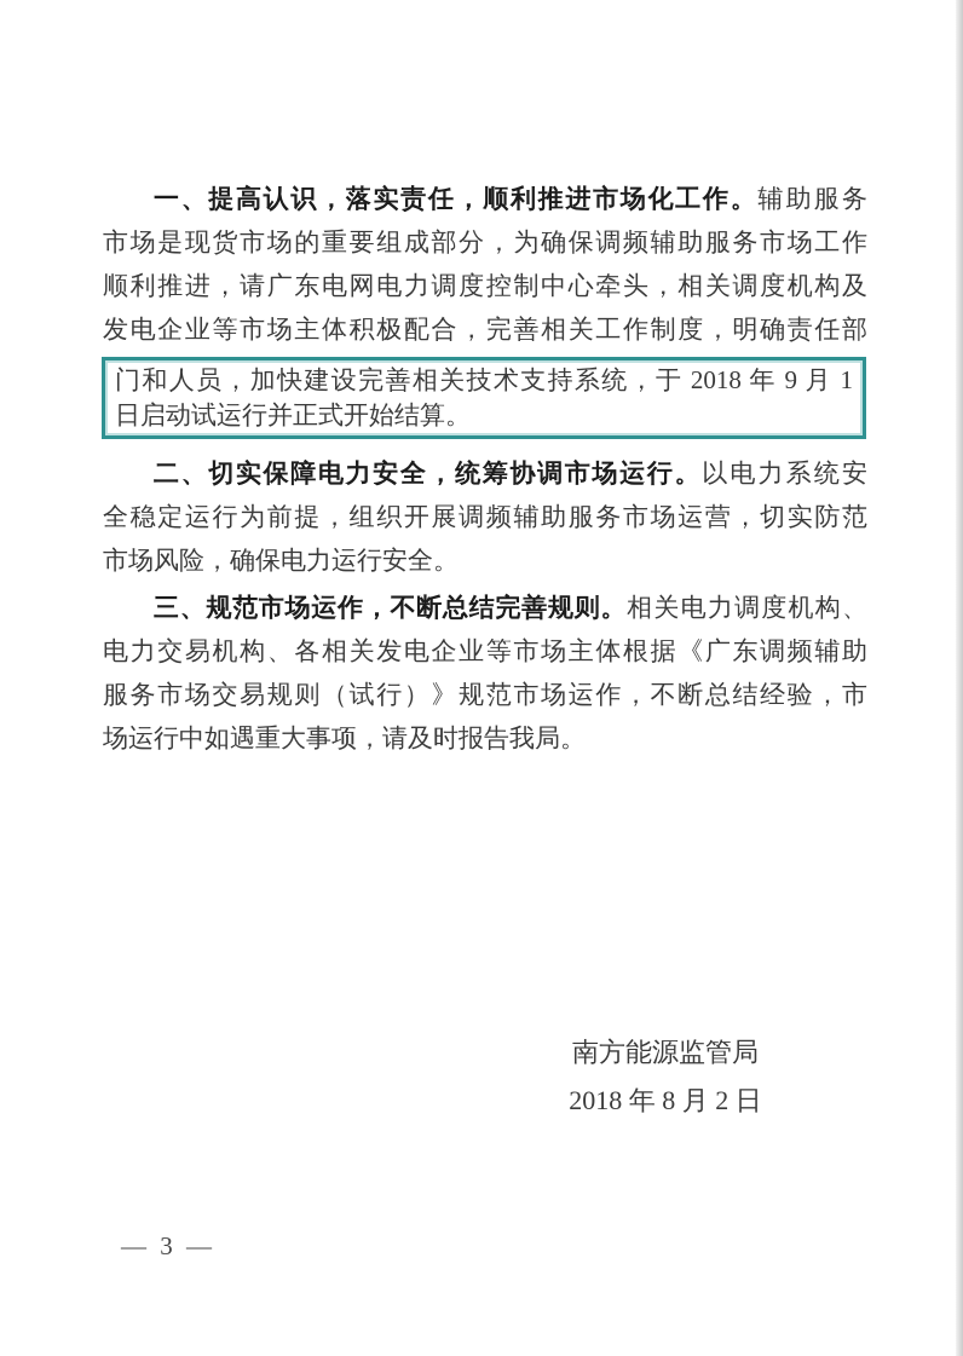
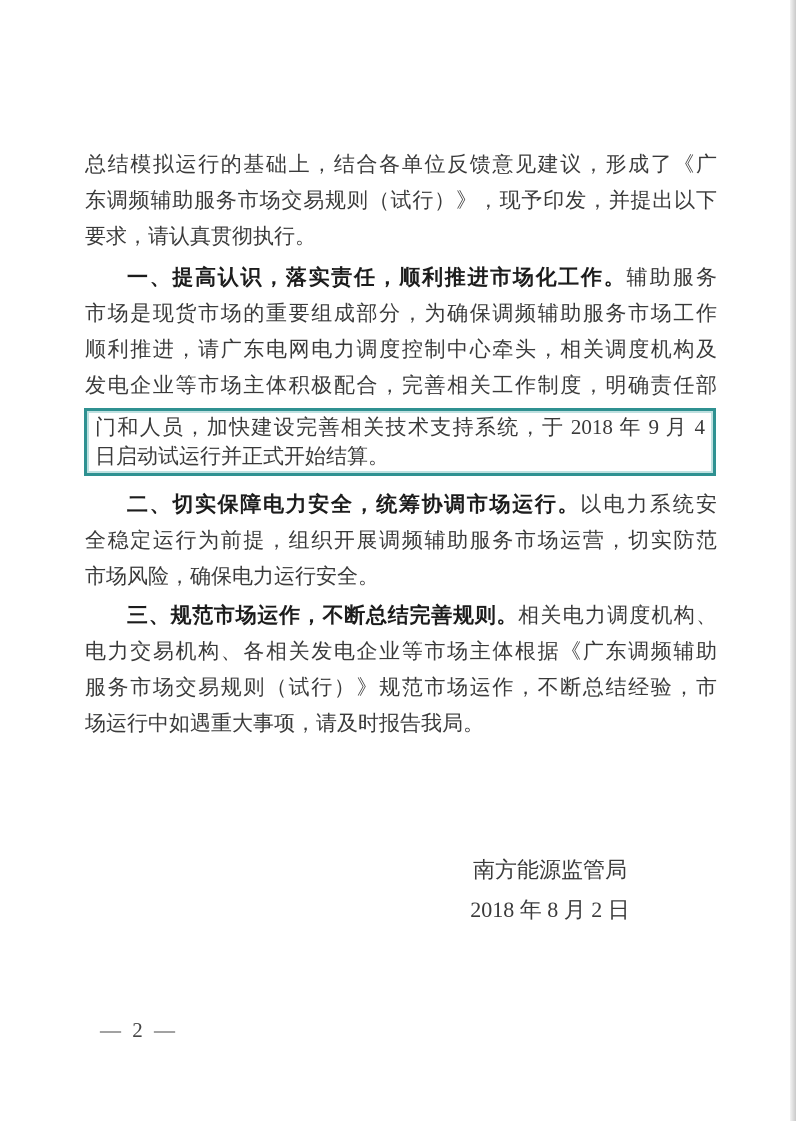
+ 总结模拟运行的基础上，结合各单位反馈意见建议，形成了《广
+ 东调频辅助服务市场交易规则（试行）》，现予印发，并提出以下
+ 要求，请认真贯彻执行。
  一、提高认识，落实责任，顺利推进市场化工作。辅助服务
  市场是现货市场的重要组成部分，为确保调频辅助服务市场工作
  顺利推进，请广东电网电力调度控制中心牵头，相关调度机构及
  发电企业等市场主体积极配合，完善相关工作制度，明确责任部
- 门和人员，加快建设完善相关技术支持系统，于 2018 年 9 月 1
+ 门和人员，加快建设完善相关技术支持系统，于 2018 年 9 月 4
  日启动试运行并正式开始结算。
  二、切实保障电力安全，统筹协调市场运行。以电力系统安
  全稳定运行为前提，组织开展调频辅助服务市场运营，切实防范
  市场风险，确保电力运行安全。
  三、规范市场运作，不断总结完善规则。相关电力调度机构、
  电力交易机构、各相关发电企业等市场主体根据《广东调频辅助
  服务市场交易规则（试行）》规范市场运作，不断总结经验，市
  场运行中如遇重大事项，请及时报告我局。
  南方能源监管局
  2018 年 8 月 2 日
- — 3 —
+ — 2 —
